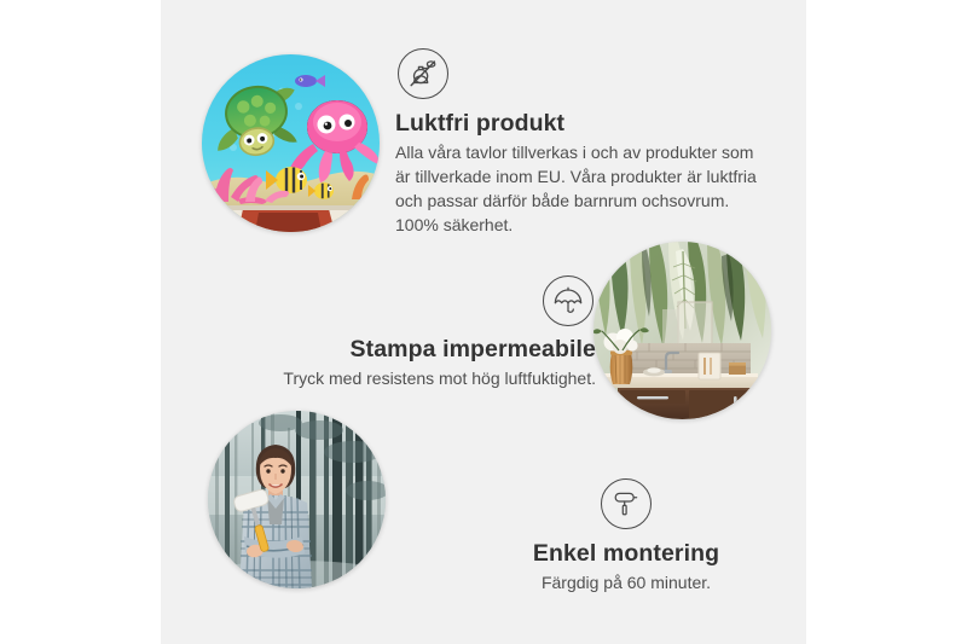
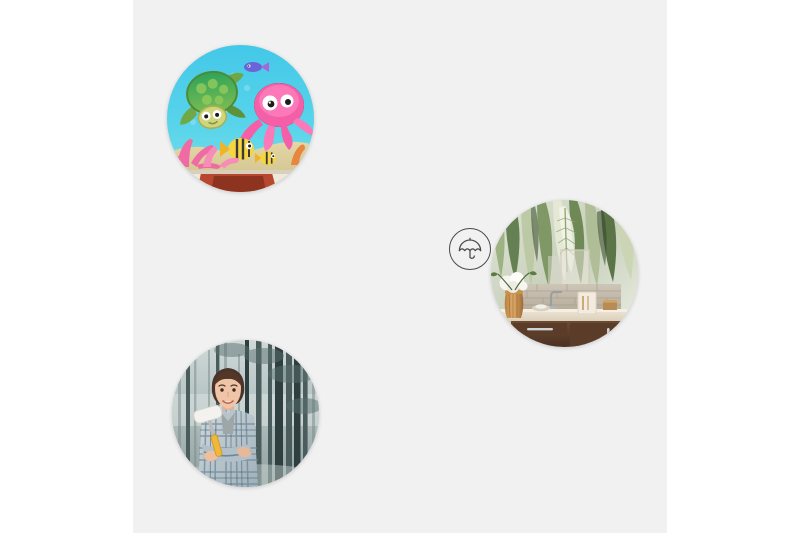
- Luktfri produkt
- Alla våra tavlor tillverkas i och av produkter som är tillverkade inom EU. Våra produkter är luktfria och passar därför både barnrum ochsovrum. 100% säkerhet.
- Stampa impermeabile
- Tryck med resistens mot hög luftfuktighet.
- Enkel montering
- Färgdig på 60 minuter.
